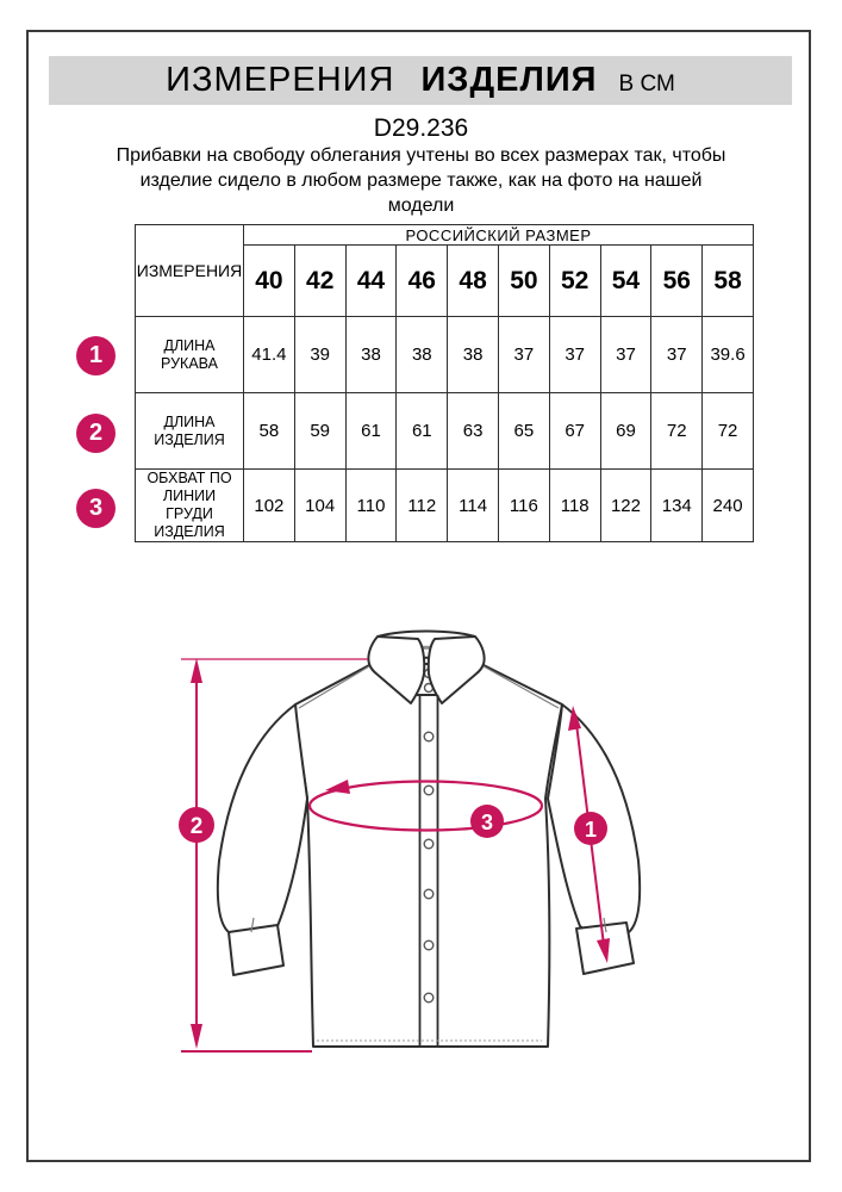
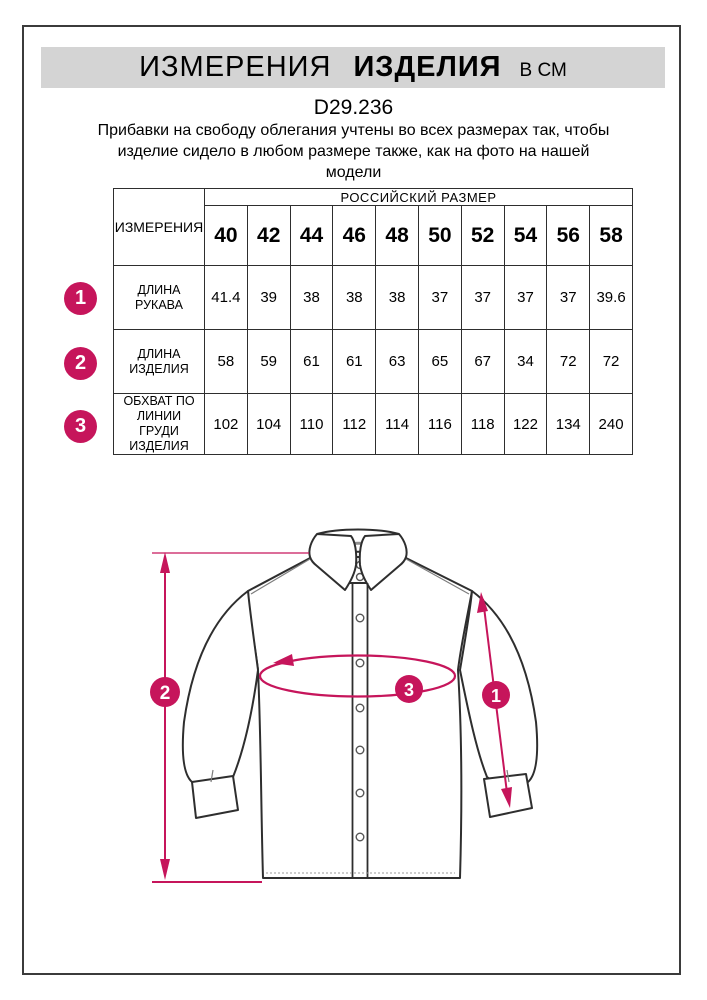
  ИЗМЕРЕНИЯ
  ИЗДЕЛИЯ
  В СМ
  D29.236
  Прибавки на свободу облегания учтены во всех размерах так, чтобы изделие сидело в любом размере также, как на фото на нашей модели
  ИЗМЕРЕНИЯ	РОССИЙСКИЙ РАЗМЕР
  40	42	44	46	48	50	52	54	56	58
  ДЛИНА РУКАВА	41.4	39	38	38	38	37	37	37	37	39.6
- ДЛИНА ИЗДЕЛИЯ	58	59	61	61	63	65	67	69	72	72
+ ДЛИНА ИЗДЕЛИЯ	58	59	61	61	63	65	67	34	72	72
  ОБХВАТ ПО ЛИНИИ ГРУДИ ИЗДЕЛИЯ	102	104	110	112	114	116	118	122	134	240
  1
  2
  3
  2
  3
  1
